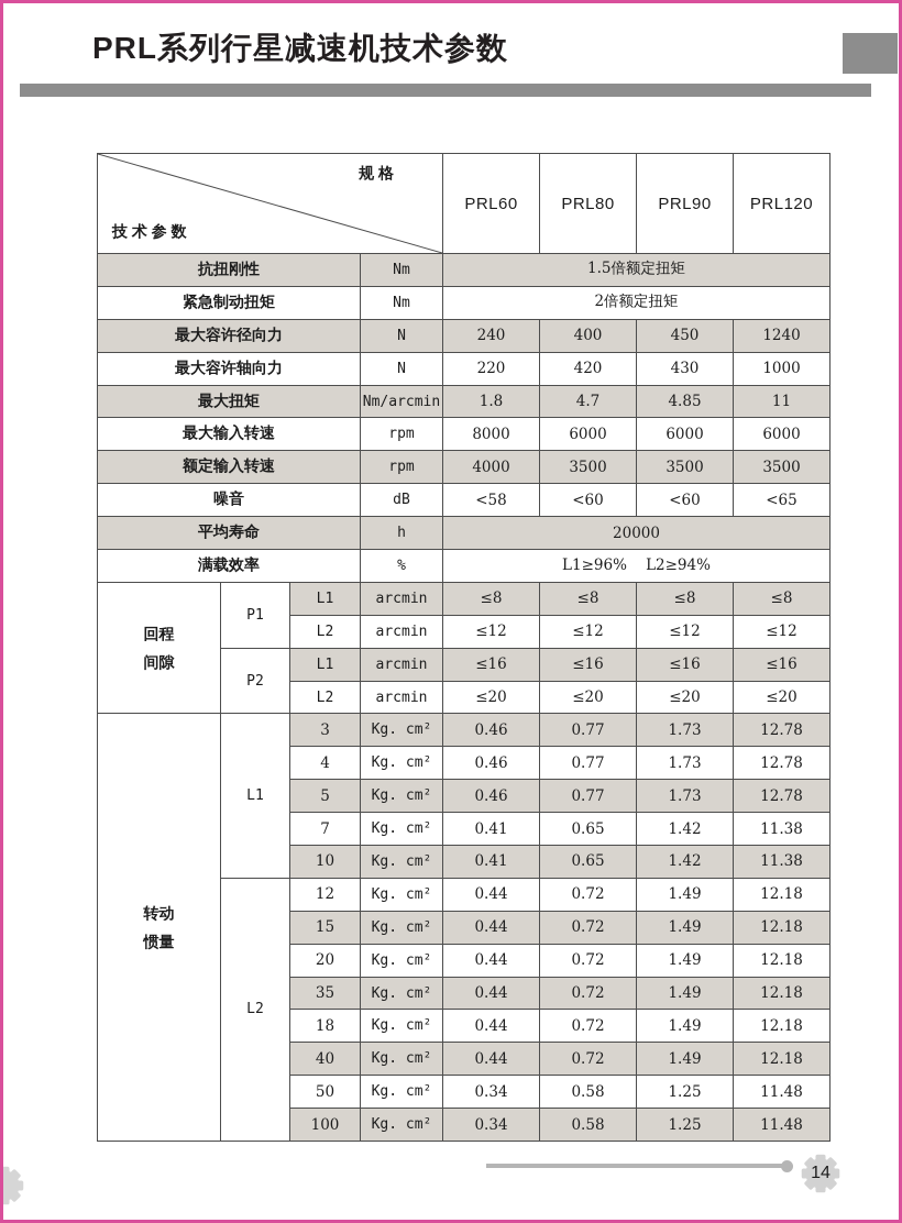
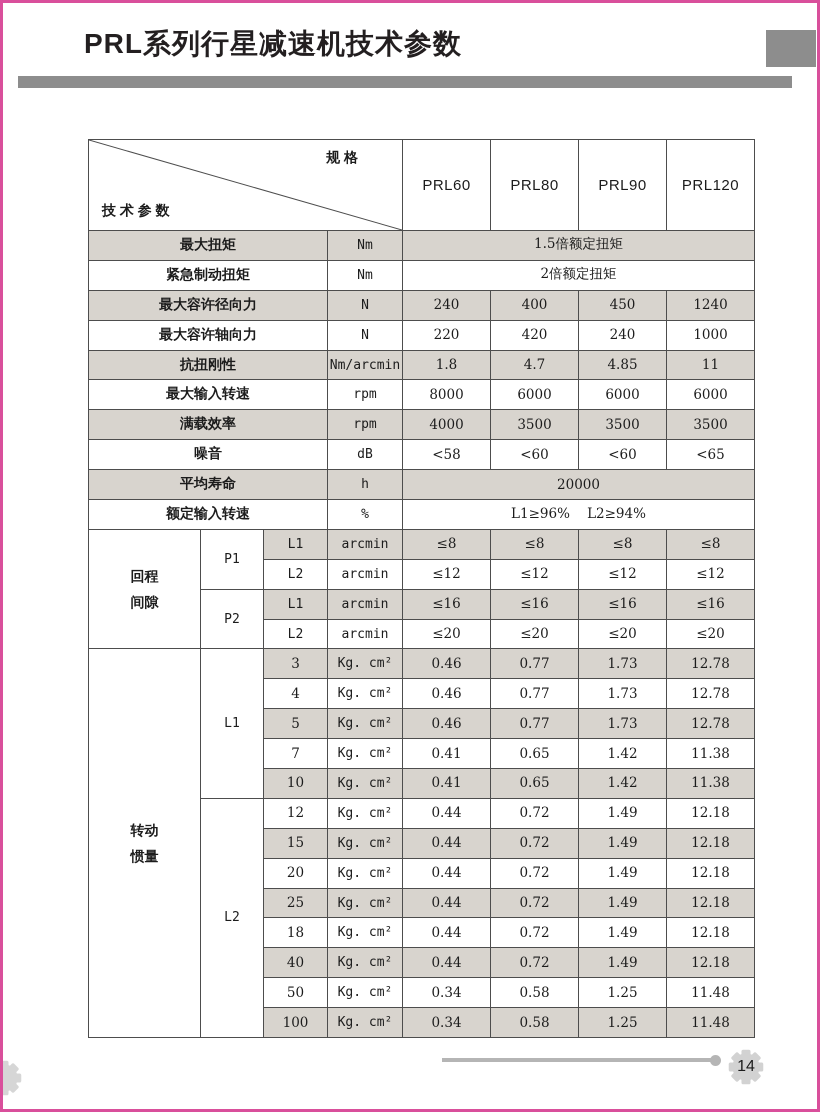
  PRL系列行星减速机技术参数
  规 格 技 术 参 数	PRL60	PRL80	PRL90	PRL120
- 抗扭刚性	Nm	1.5倍额定扭矩
+ 最大扭矩	Nm	1.5倍额定扭矩
  紧急制动扭矩	Nm	2倍额定扭矩
  最大容许径向力	N	240	400	450	1240
- 最大容许轴向力	N	220	420	430	1000
+ 最大容许轴向力	N	220	420	240	1000
- 最大扭矩	Nm/arcmin	1.8	4.7	4.85	11
+ 抗扭刚性	Nm/arcmin	1.8	4.7	4.85	11
  最大输入转速	rpm	8000	6000	6000	6000
- 额定输入转速	rpm	4000	3500	3500	3500
+ 满载效率	rpm	4000	3500	3500	3500
  噪音	dB	<58	<60	<60	<65
  平均寿命	h	20000
- 满载效率	%	L1≥96% L2≥94%
+ 额定输入转速	%	L1≥96% L2≥94%
  回程间隙	P1	L1	arcmin	≤8	≤8	≤8	≤8
  L2	arcmin	≤12	≤12	≤12	≤12
  P2	L1	arcmin	≤16	≤16	≤16	≤16
  L2	arcmin	≤20	≤20	≤20	≤20
  转动惯量	L1	3	Kg. cm²	0.46	0.77	1.73	12.78
  4	Kg. cm²	0.46	0.77	1.73	12.78
  5	Kg. cm²	0.46	0.77	1.73	12.78
  7	Kg. cm²	0.41	0.65	1.42	11.38
  10	Kg. cm²	0.41	0.65	1.42	11.38
  L2	12	Kg. cm²	0.44	0.72	1.49	12.18
  15	Kg. cm²	0.44	0.72	1.49	12.18
  20	Kg. cm²	0.44	0.72	1.49	12.18
- 35	Kg. cm²	0.44	0.72	1.49	12.18
+ 25	Kg. cm²	0.44	0.72	1.49	12.18
  18	Kg. cm²	0.44	0.72	1.49	12.18
  40	Kg. cm²	0.44	0.72	1.49	12.18
  50	Kg. cm²	0.34	0.58	1.25	11.48
  100	Kg. cm²	0.34	0.58	1.25	11.48
  14
